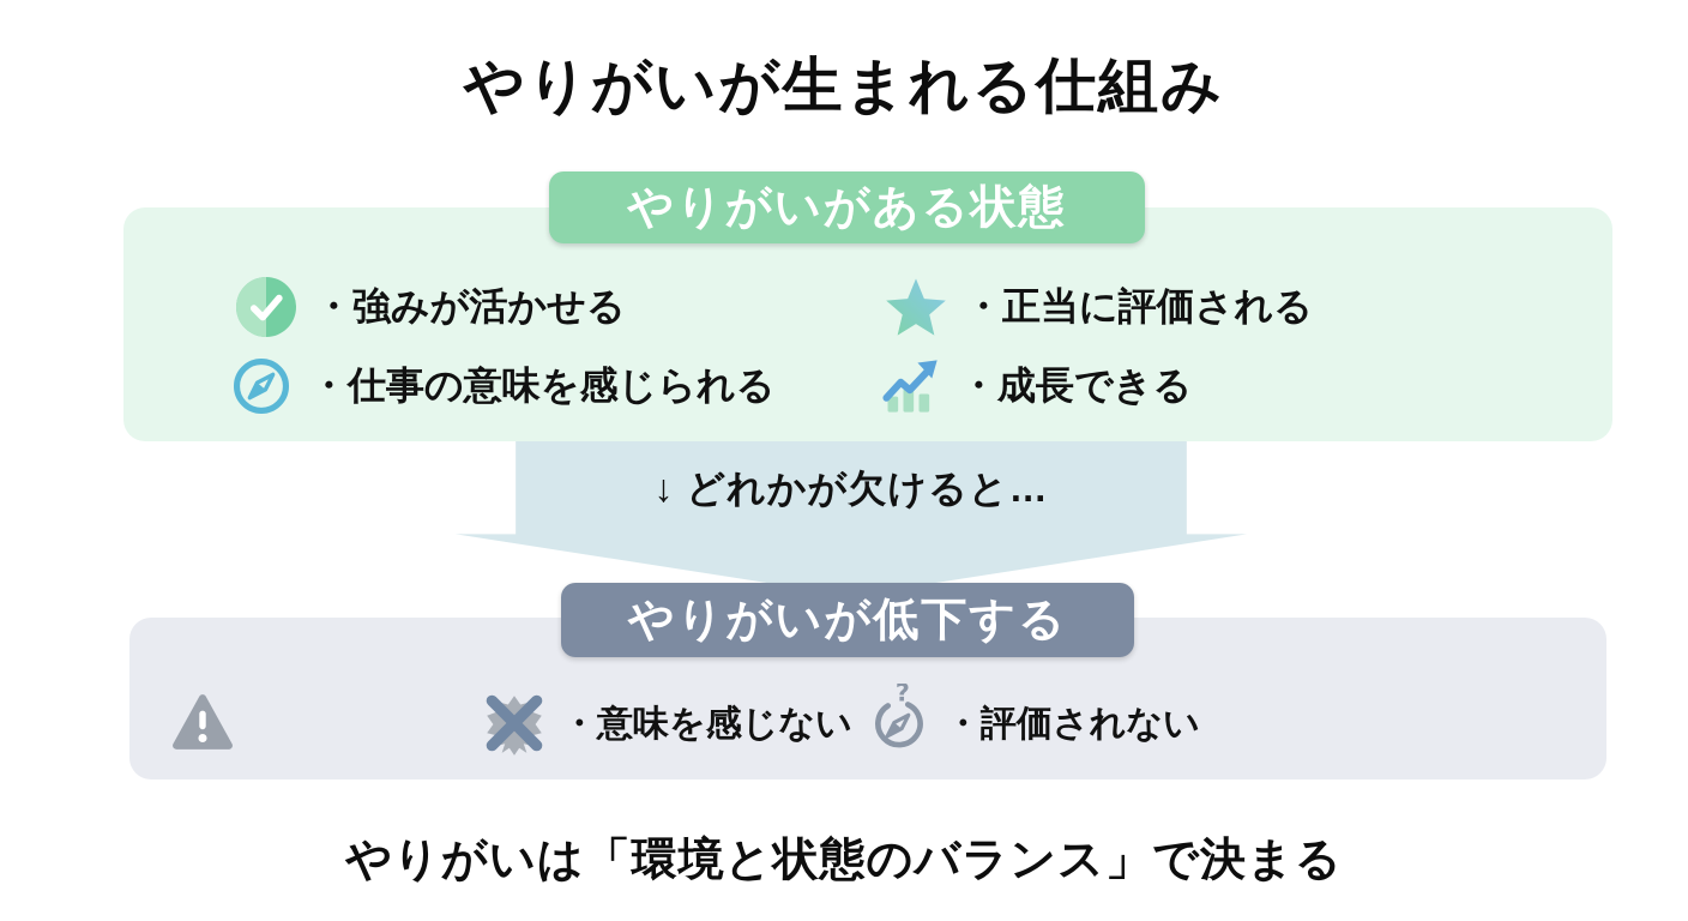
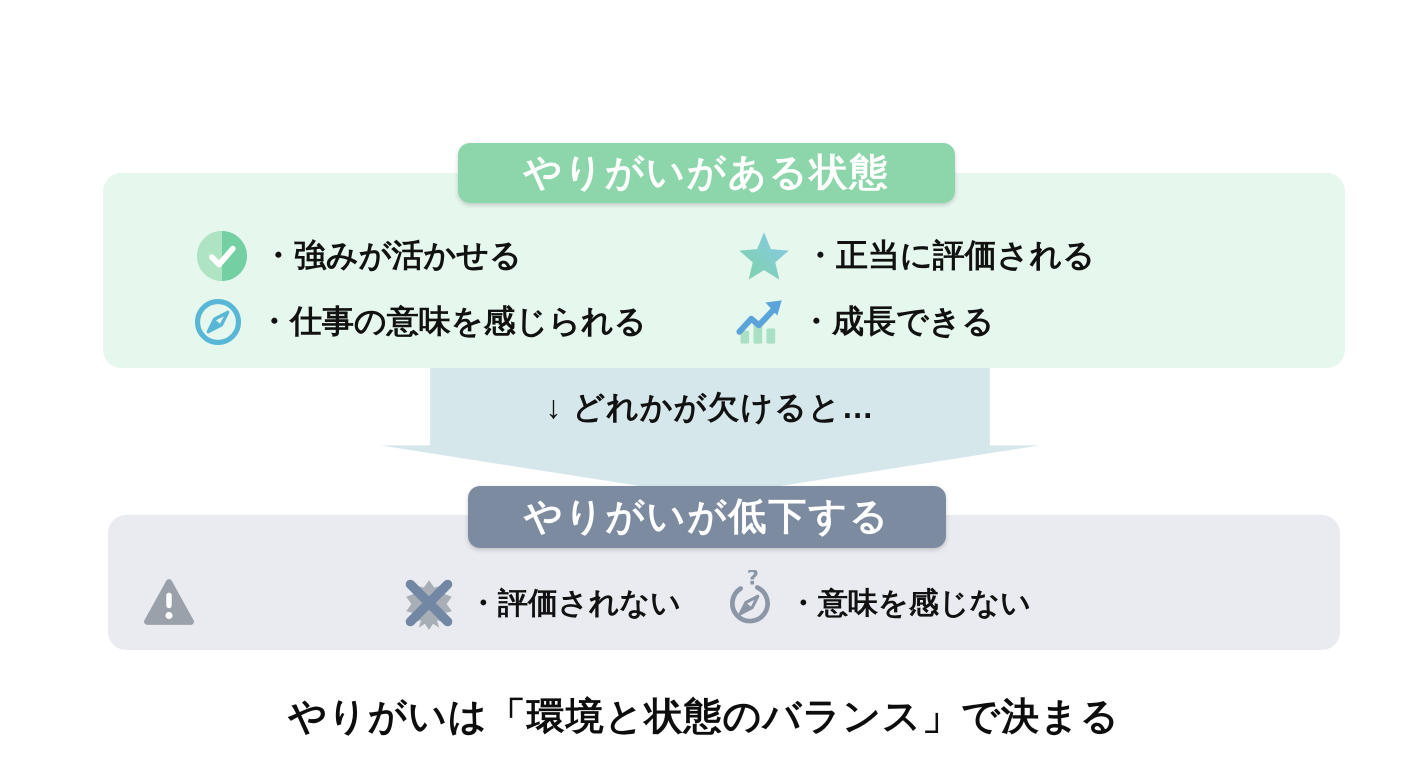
- やりがいが生まれる仕組み
  やりがいがある状態
  ・強みが活かせる
  ・正当に評価される
  ・仕事の意味を感じられる
  ・成長できる
  ↓ どれかが欠けると…
  やりがいが低下する
- ・意味を感じない
+ ・評価されない
  ?
- ・評価されない
+ ・意味を感じない
  やりがいは「環境と状態のバランス」で決まる
